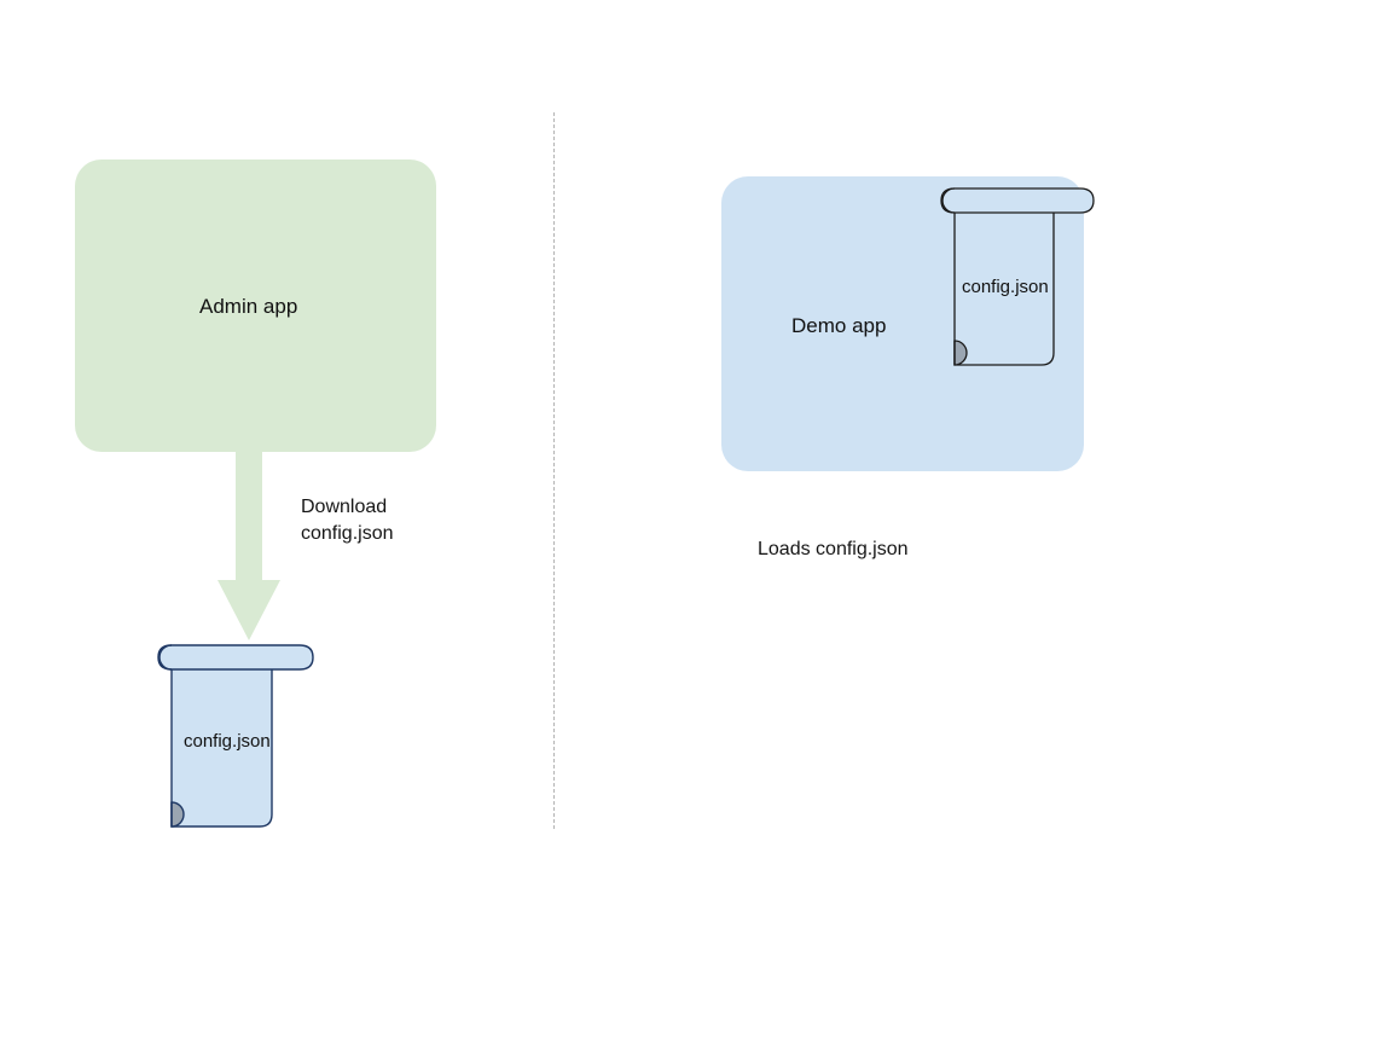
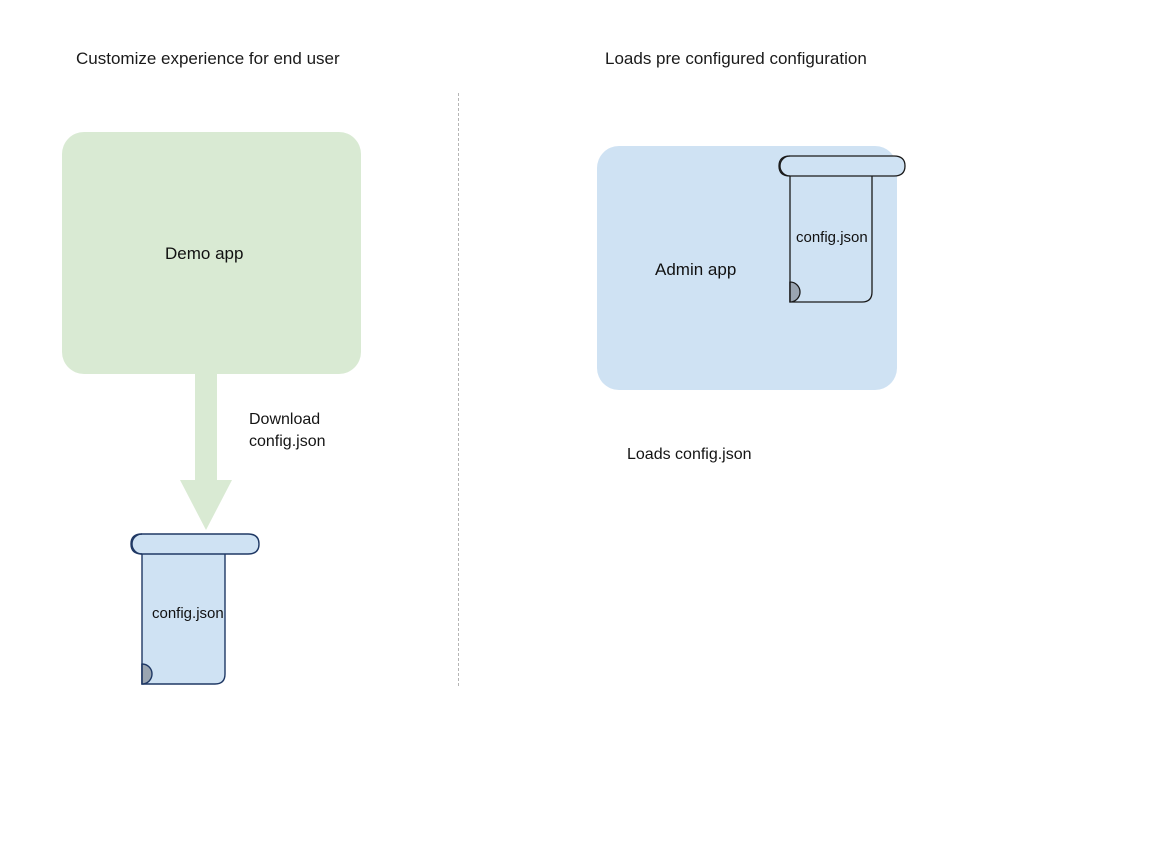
+ Customize experience for end user
+ Loads pre configured configuration
- Admin app
+ Demo app
  Download
  config.json
  config.json
- Demo app
+ Admin app
  config.json
  Loads config.json
